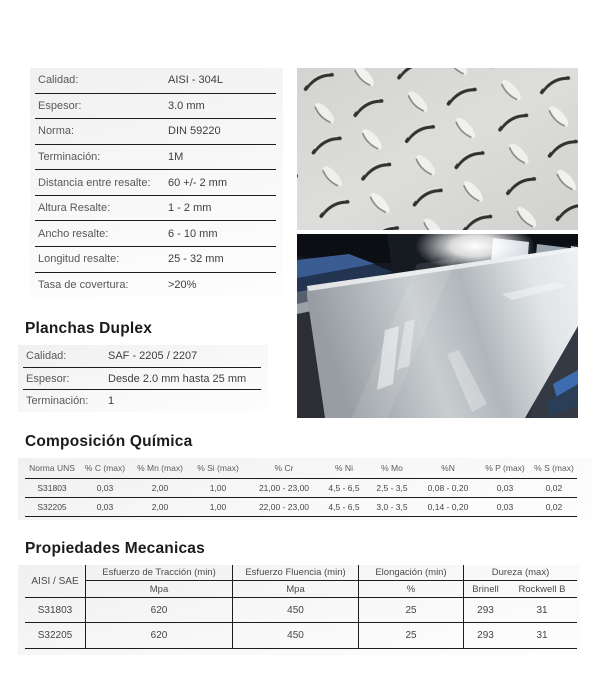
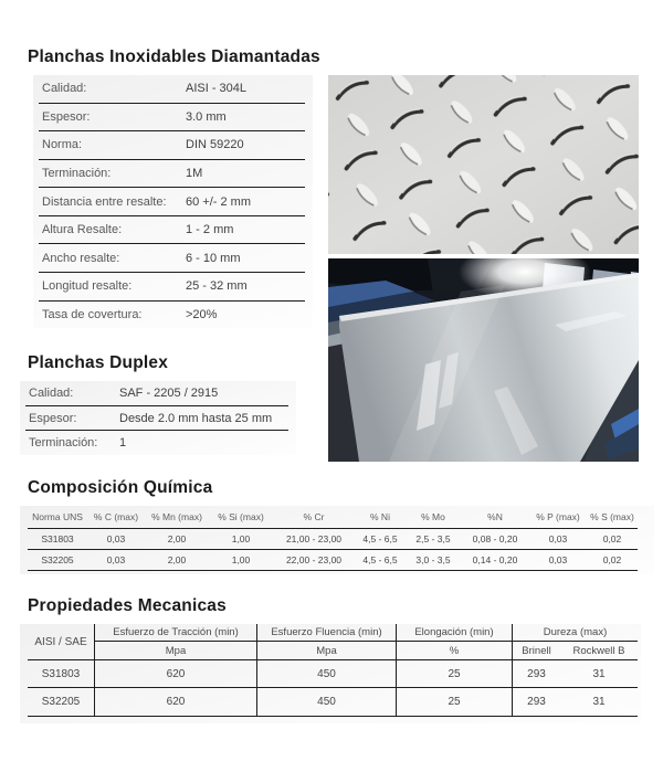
+ Planchas Inoxidables Diamantadas
  Calidad:
  AISI - 304L
  Espesor:
  3.0 mm
  Norma:
  DIN 59220
  Terminación:
  1M
  Distancia entre resalte:
  60 +/- 2 mm
  Altura Resalte:
  1 - 2 mm
  Ancho resalte:
  6 - 10 mm
  Longitud resalte:
  25 - 32 mm
  Tasa de covertura:
  >20%
  Planchas Duplex
  Calidad:
- SAF - 2205 / 2207
+ SAF - 2205 / 2915
  Espesor:
  Desde 2.0 mm hasta 25 mm
  Terminación:
  1
  Composición Química
  Norma UNS
  % C (max)
  % Mn (max)
  % Si (max)
  % Cr
  % Ni
  % Mo
  %N
  % P (max)
  % S (max)
  S31803
  0,03
  2,00
  1,00
  21,00 - 23,00
  4,5 - 6,5
  2,5 - 3,5
  0,08 - 0,20
  0,03
  0,02
  S32205
  0,03
  2,00
  1,00
  22,00 - 23,00
  4,5 - 6,5
  3,0 - 3,5
  0,14 - 0,20
  0,03
  0,02
  Propiedades Mecanicas
  AISI / SAE
  Esfuerzo de Tracción (min)
  Esfuerzo Fluencia (min)
  Elongación (min)
  Dureza (max)
  Mpa
  Mpa
  %
  Brinell
  Rockwell B
  S31803
  620
  450
  25
  293
  31
  S32205
  620
  450
  25
  293
  31
